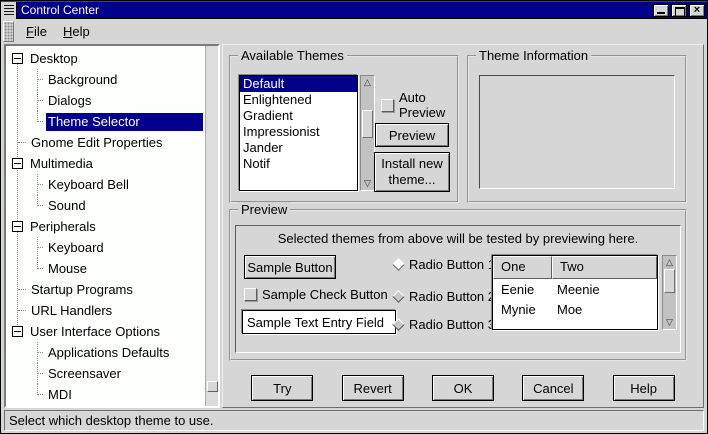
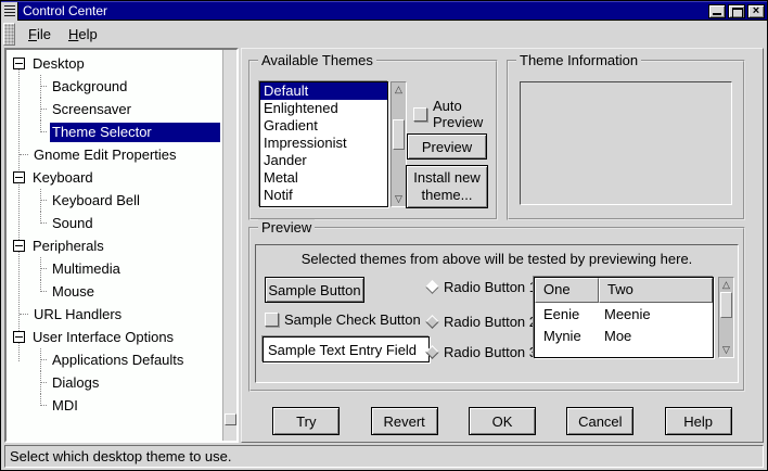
  Control Center
  ×
  File
  Help
  Desktop
  Background
- Dialogs
+ Screensaver
  Theme Selector
  Gnome Edit Properties
- Multimedia
+ Keyboard
  Keyboard Bell
  Sound
  Peripherals
- Keyboard
+ Multimedia
  Mouse
- Startup Programs
  URL Handlers
  User Interface Options
  Applications Defaults
- Screensaver
+ Dialogs
  MDI
  Available Themes
  Default
  Enlightened
  Gradient
  Impressionist
  Jander
+ Metal
  Notif
  △
  ▽
  Auto Preview
  Preview
  Install new theme...
  Theme Information
  Preview
  Selected themes from above will be tested by previewing here.
  Sample Button
  Sample Check Button
  Sample Text Entry Field
  Radio Button
  Radio Button
  Radio Button
  One
  Two
  Eenie
  Meenie
  Mynie
  Moe
  △
  ▽
  Try
  Revert
  OK
  Cancel
  Help
  Select which desktop theme to use.
